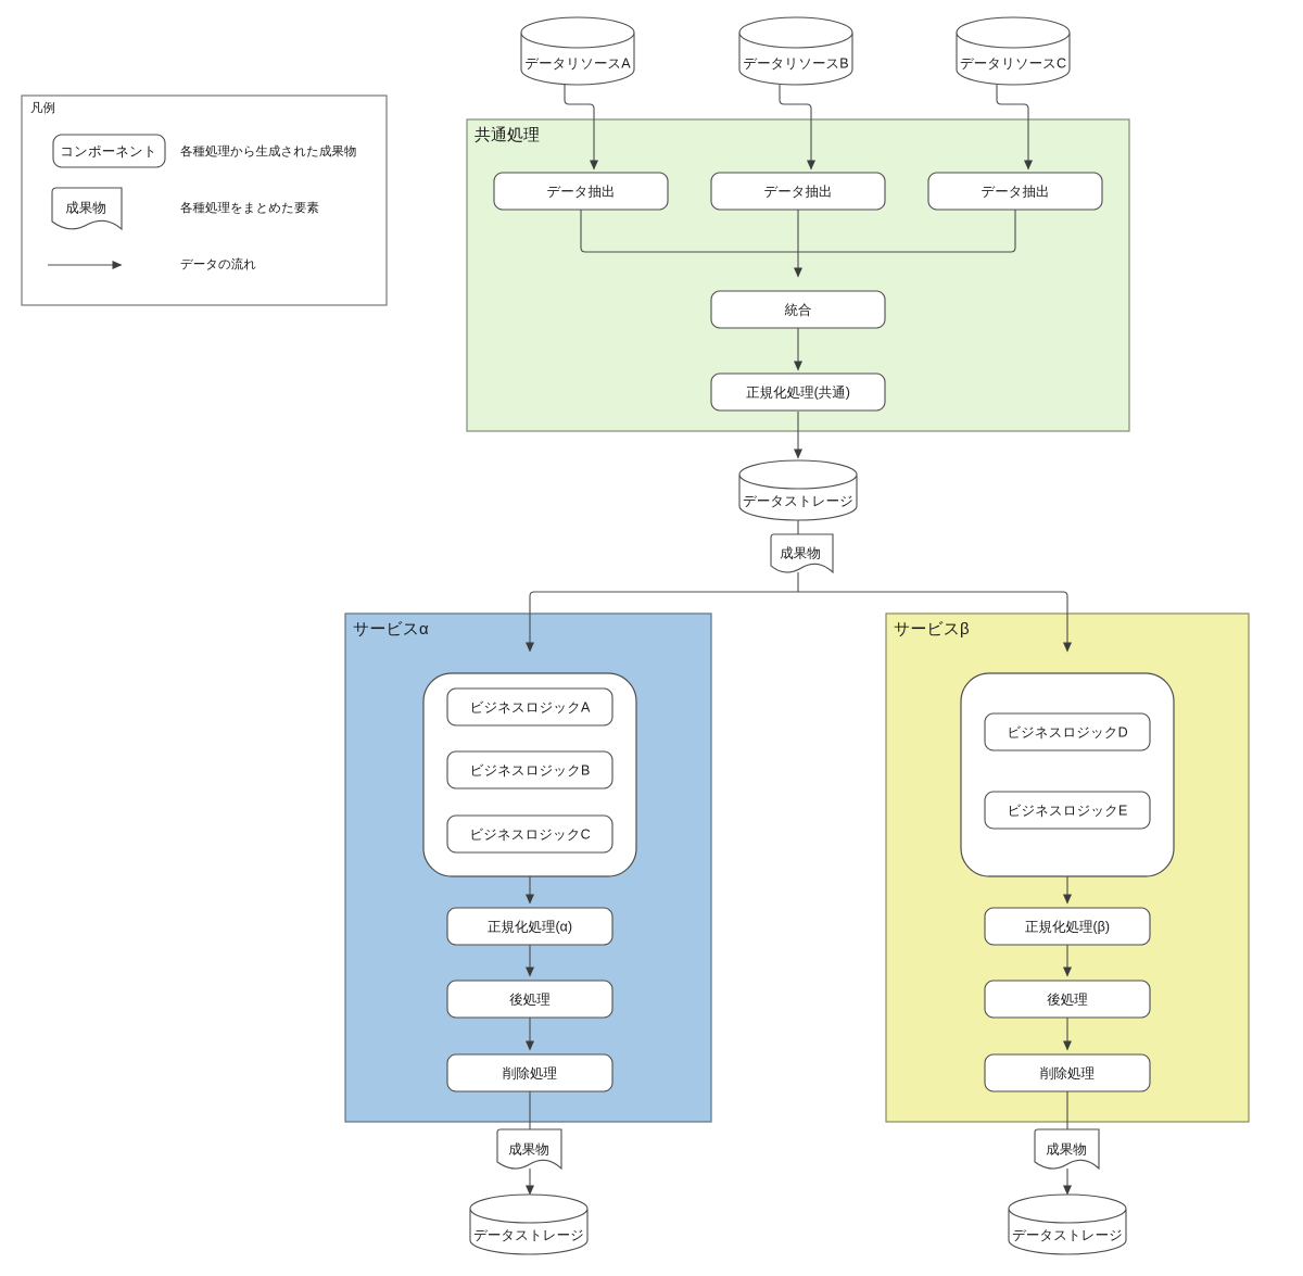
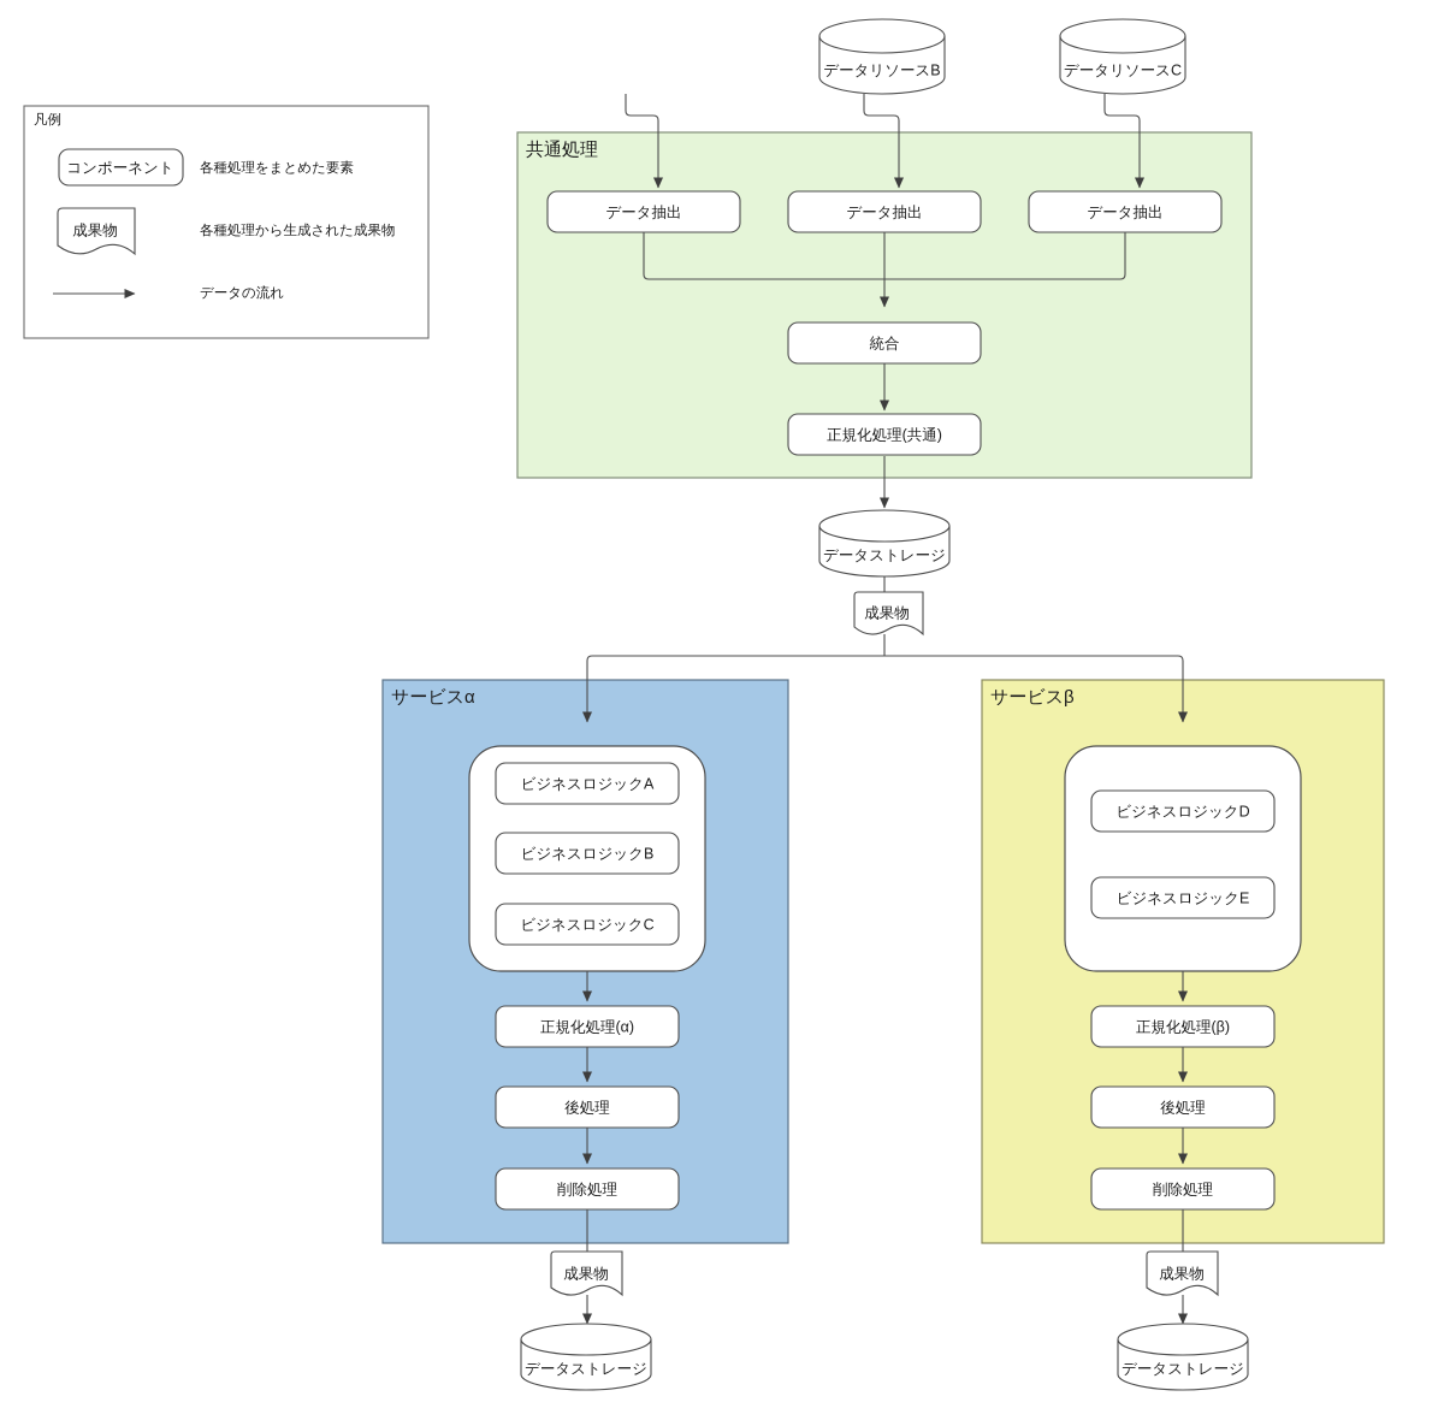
  共通処理
  サービスα
  サービスβ
- データリソースA
  データリソースB
  データリソースC
  データ抽出
  データ抽出
  データ抽出
  統合
  正規化処理(共通)
  データストレージ
  成果物
  ビジネスロジックA
  ビジネスロジックB
  ビジネスロジックC
  正規化処理(α)
  後処理
  削除処理
  成果物
  データストレージ
  ビジネスロジックD
  ビジネスロジックE
  正規化処理(β)
  後処理
  削除処理
  成果物
  データストレージ
  凡例
  コンポーネント
- 各種処理から生成された成果物
+ 各種処理をまとめた要素
  成果物
- 各種処理をまとめた要素
+ 各種処理から生成された成果物
  データの流れ
